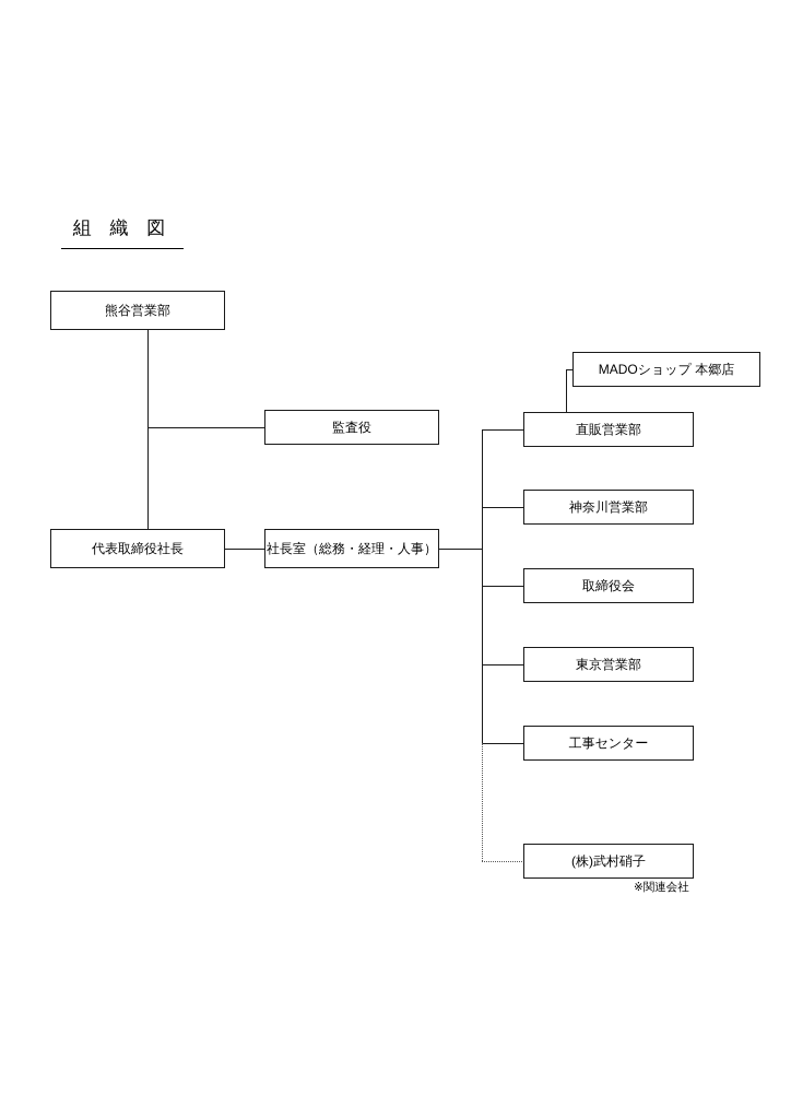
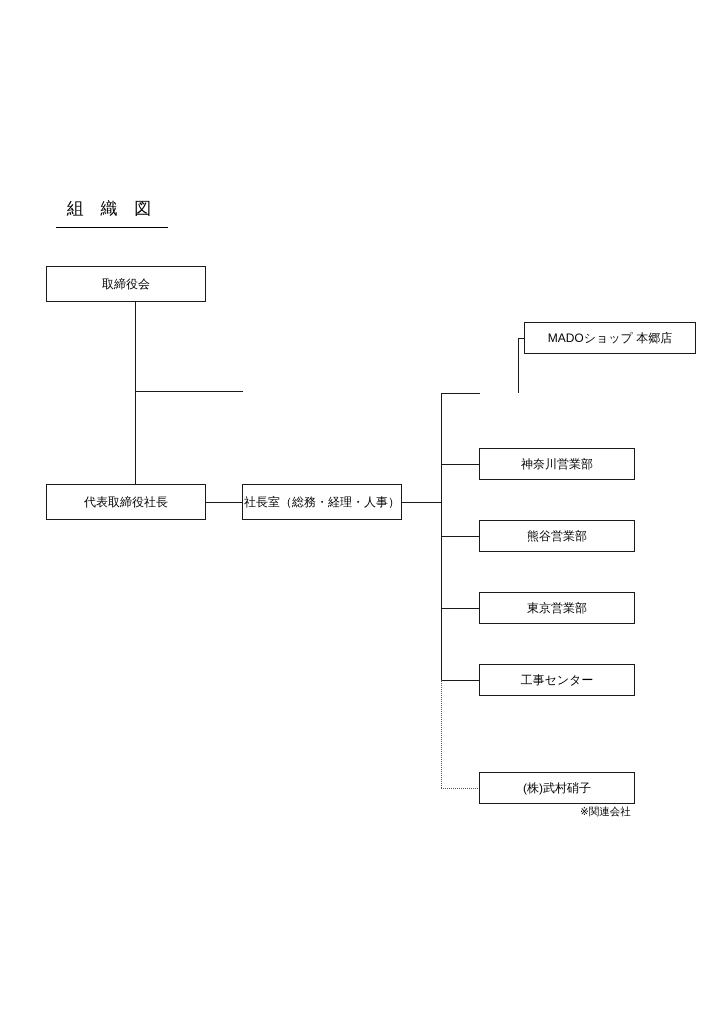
  組 織 図
- 熊谷営業部
+ 取締役会
- 監査役
  代表取締役社長
  社長室（総務・経理・人事）
  MADOショップ 本郷店
- 直販営業部
  神奈川営業部
- 取締役会
+ 熊谷営業部
  東京営業部
  工事センター
  (株)武村硝子
  ※関連会社
